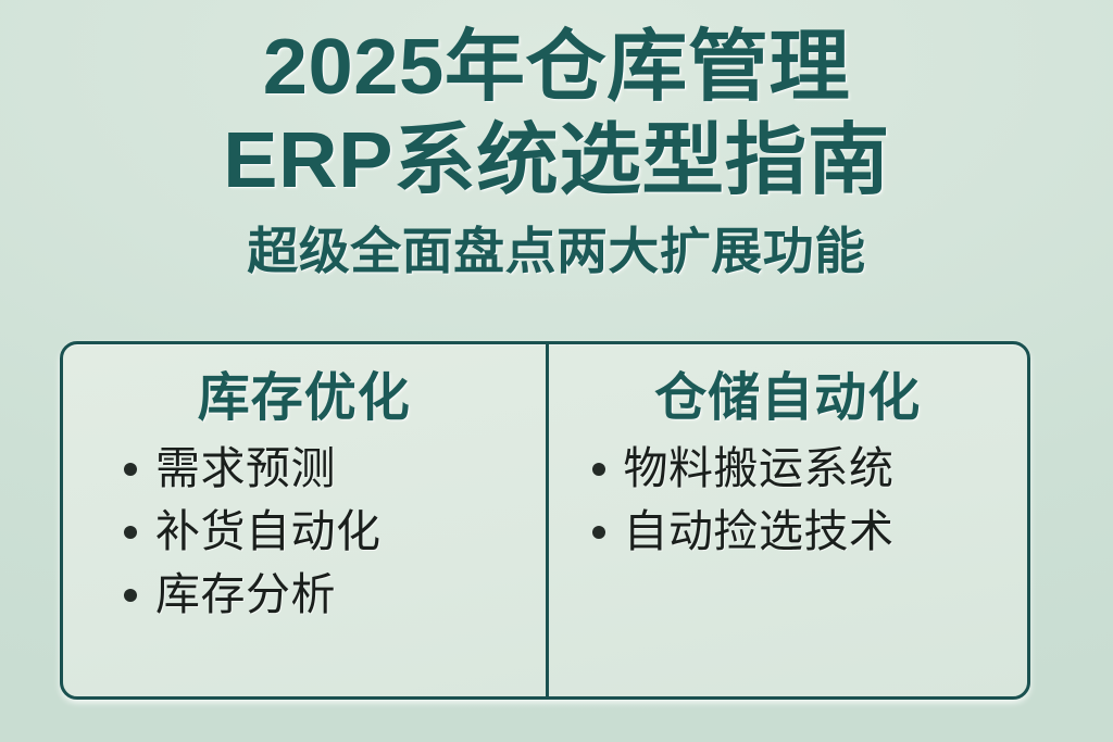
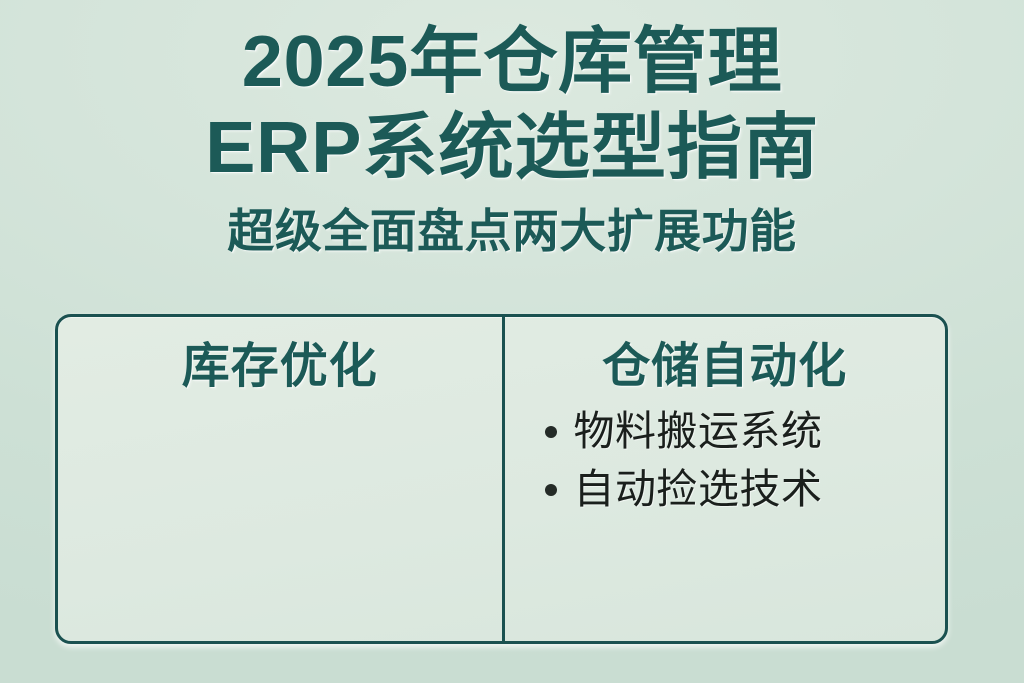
  2025年仓库管理
  ERP系统选型指南
  超级全面盘点两大扩展功能
  库存优化
- 需求预测
- 补货自动化
- 库存分析
  仓储自动化
  物料搬运系统
  自动捡选技术
